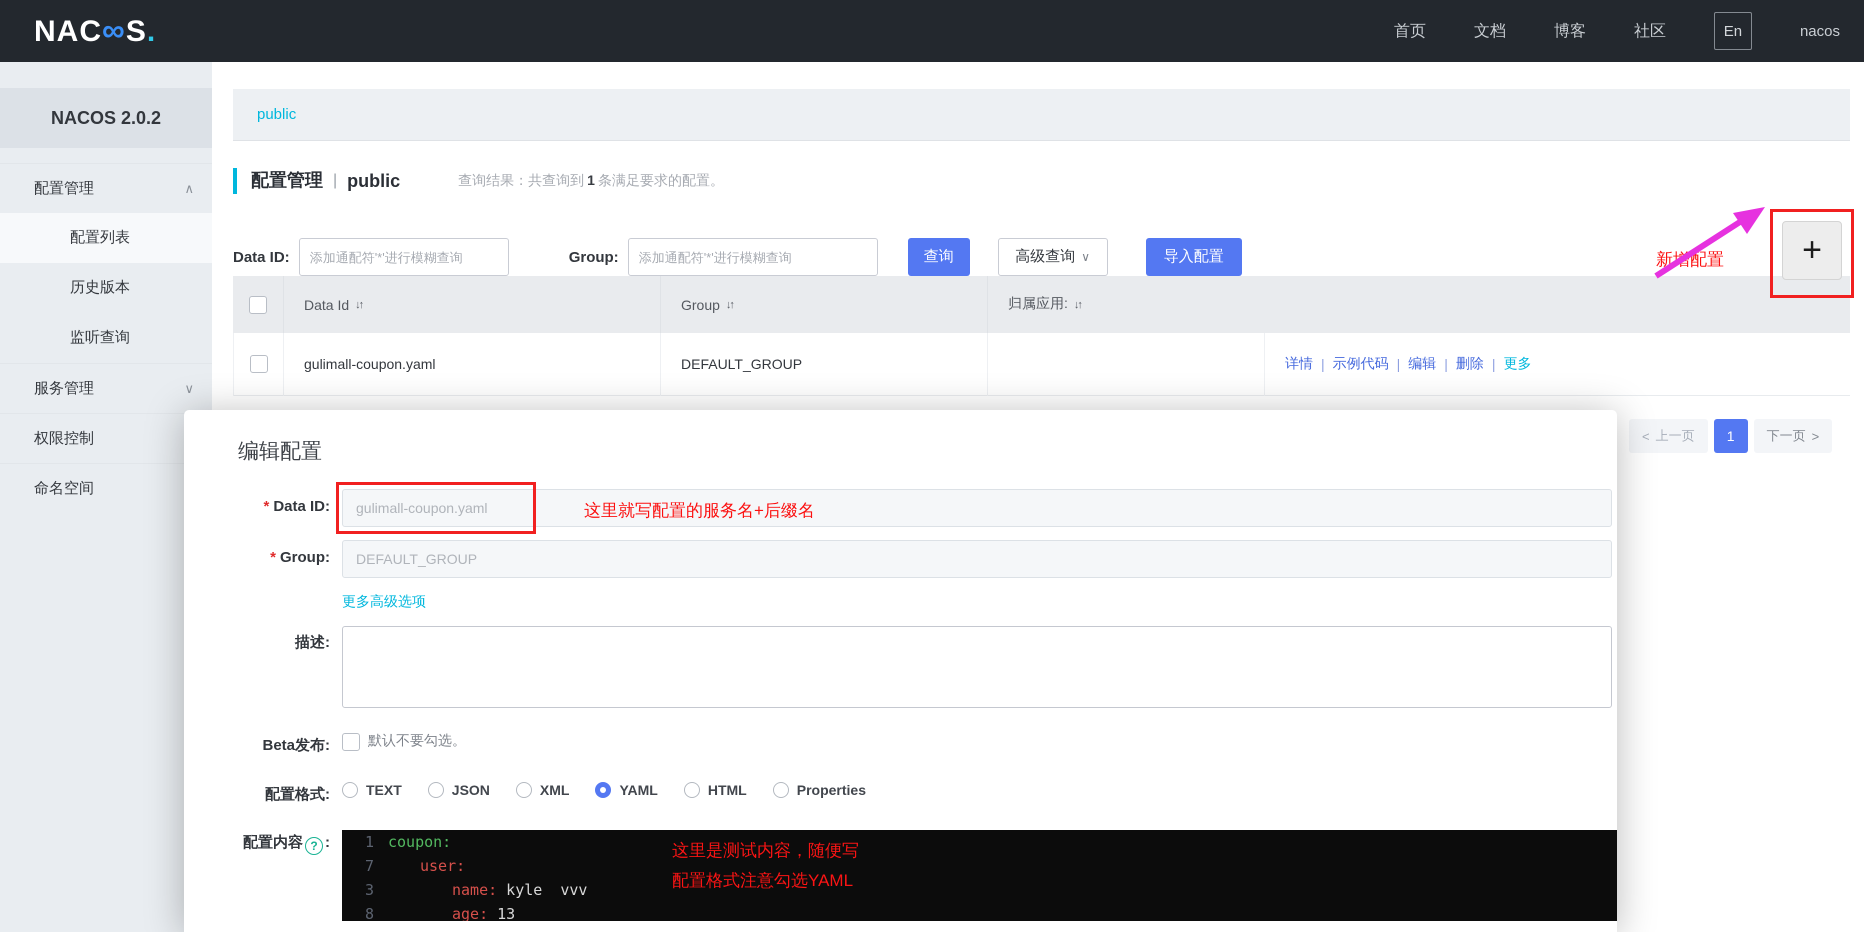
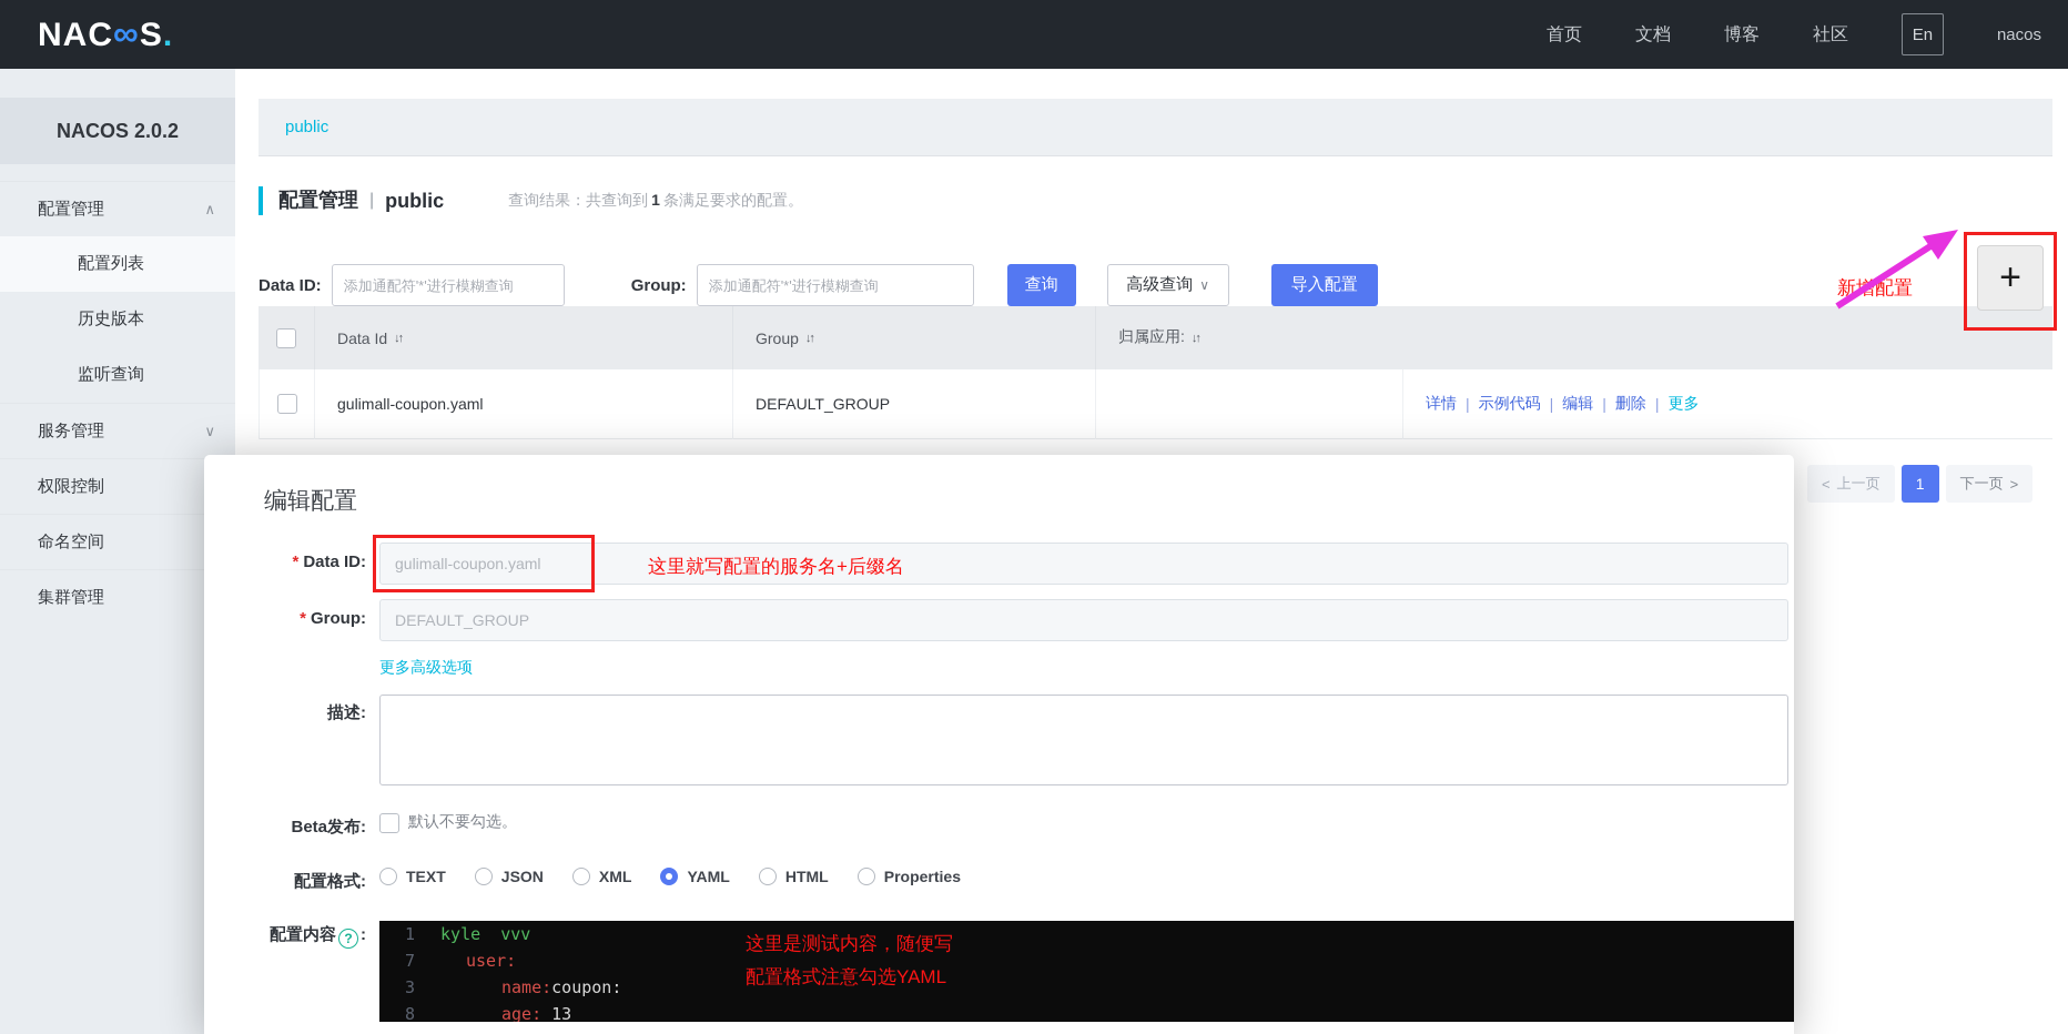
  NAC∞S.
  首页
  文档
  博客
  社区
  En
  nacos
  NACOS 2.0.2
  配置管理
  ∧
  配置列表
  历史版本
  监听查询
  服务管理
  ∨
  权限控制
  命名空间
+ 集群管理
  public
  配置管理
  |
  public
  查询结果：共查询到 1 条满足要求的配置。
  Data ID:
  添加通配符'*'进行模糊查询
  Group:
  添加通配符'*'进行模糊查询
  查询
  高级查询 ∨
  导入配置
  新配置
  +
  Data Id
  ↓↑
  Group
  ↓↑
  归属应用:
  ↓↑
  gulimall-coupon.yaml
  DEFAULT_GROUP
  详情
  |
  示例代码
  |
  编辑
  |
  删除
  |
  更多
  <
  上一页
  1
  下一页
  >
  编辑配置
  * Data ID:
  gulimall-coupon.yaml
  这里就写配置的服务名+后缀名
  * Group:
  DEFAULT_GROUP
  更多高级选项
  描述:
  Beta发布:
  默认不要勾选。
  配置格式:
  TEXT
  JSON
  XML
  YAML
  HTML
  Properties
  配置内容 ? :
  这里是测试内容，随便写
  配置格式注意勾选YAML
  1
- coupon:
+ kyle vvv
  7
  user:
  3
- name: kyle vvv
+ name:coupon:
  8
  age: 13
